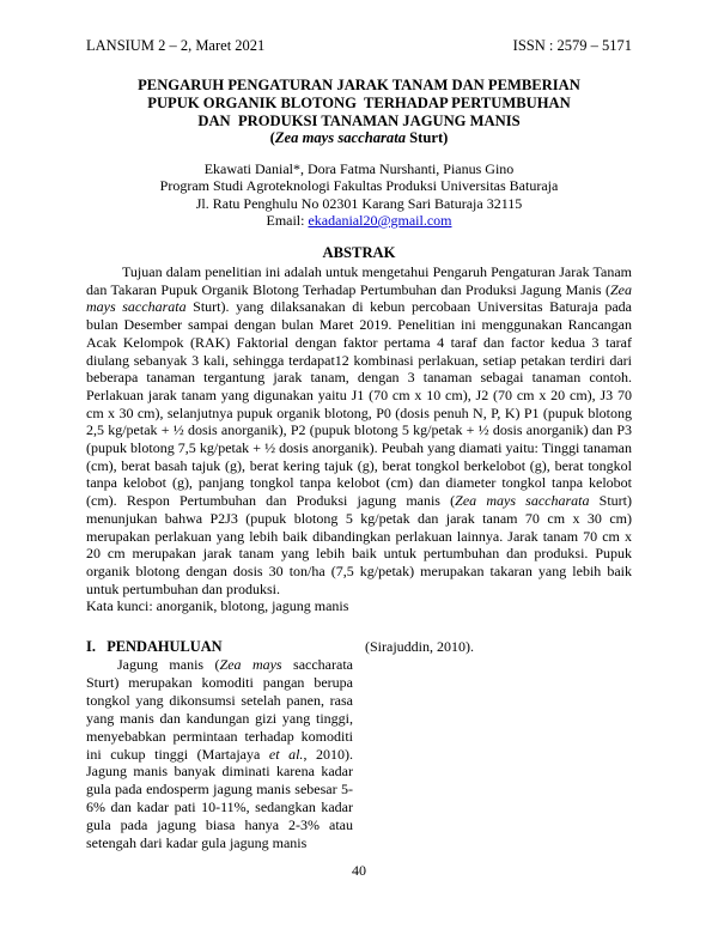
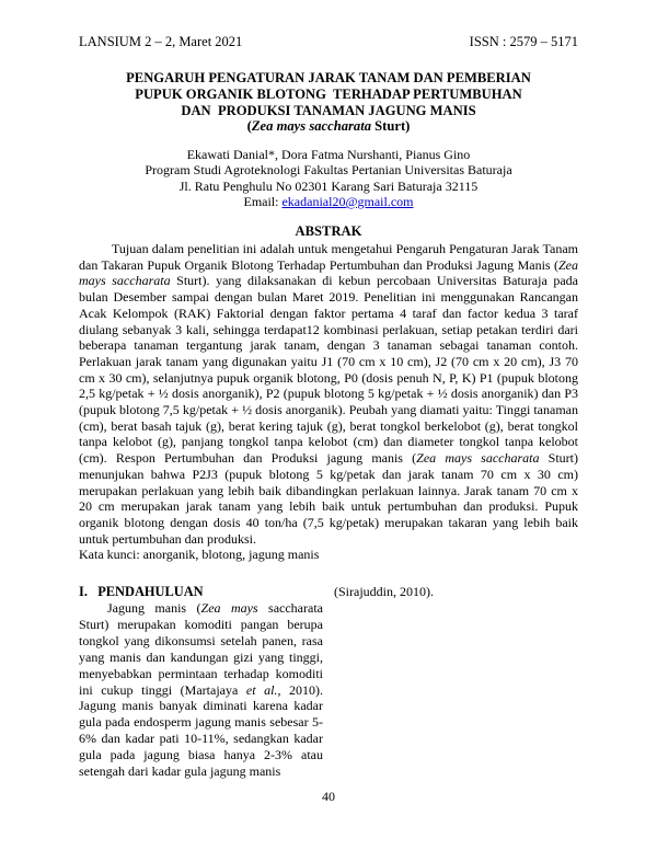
  LANSIUM 2 – 2, Maret 2021
  ISSN : 2579 – 5171
  PENGARUH PENGATURAN JARAK TANAM DAN PEMBERIAN
  PUPUK ORGANIK BLOTONG TERHADAP PERTUMBUHAN
  DAN PRODUKSI TANAMAN JAGUNG MANIS
  (Zea mays saccharata Sturt)
  Ekawati Danial*, Dora Fatma Nurshanti, Pianus Gino
- Program Studi Agroteknologi Fakultas Produksi Universitas Baturaja
+ Program Studi Agroteknologi Fakultas Pertanian Universitas Baturaja
  Jl. Ratu Penghulu No 02301 Karang Sari Baturaja 32115
  Email: ekadanial20@gmail.com
  ABSTRAK
- Tujuan dalam penelitian ini adalah untuk mengetahui Pengaruh Pengaturan Jarak Tanam dan Takaran Pupuk Organik Blotong Terhadap Pertumbuhan dan Produksi Jagung Manis (Zea mays saccharata Sturt). yang dilaksanakan di kebun percobaan Universitas Baturaja pada bulan Desember sampai dengan bulan Maret 2019. Penelitian ini menggunakan Rancangan Acak Kelompok (RAK) Faktorial dengan faktor pertama 4 taraf dan factor kedua 3 taraf diulang sebanyak 3 kali, sehingga terdapat12 kombinasi perlakuan, setiap petakan terdiri dari beberapa tanaman tergantung jarak tanam, dengan 3 tanaman sebagai tanaman contoh. Perlakuan jarak tanam yang digunakan yaitu J1 (70 cm x 10 cm), J2 (70 cm x 20 cm), J3 70 cm x 30 cm), selanjutnya pupuk organik blotong, P0 (dosis penuh N, P, K) P1 (pupuk blotong 2,5 kg/petak + ½ dosis anorganik), P2 (pupuk blotong 5 kg/petak + ½ dosis anorganik) dan P3 (pupuk blotong 7,5 kg/petak + ½ dosis anorganik). Peubah yang diamati yaitu: Tinggi tanaman (cm), berat basah tajuk (g), berat kering tajuk (g), berat tongkol berkelobot (g), berat tongkol tanpa kelobot (g), panjang tongkol tanpa kelobot (cm) dan diameter tongkol tanpa kelobot (cm). Respon Pertumbuhan dan Produksi jagung manis (Zea mays saccharata Sturt) menunjukan bahwa P2J3 (pupuk blotong 5 kg/petak dan jarak tanam 70 cm x 30 cm) merupakan perlakuan yang lebih baik dibandingkan perlakuan lainnya. Jarak tanam 70 cm x 20 cm merupakan jarak tanam yang lebih baik untuk pertumbuhan dan produksi. Pupuk organik blotong dengan dosis 30 ton/ha (7,5 kg/petak) merupakan takaran yang lebih baik untuk pertumbuhan dan produksi.
+ Tujuan dalam penelitian ini adalah untuk mengetahui Pengaruh Pengaturan Jarak Tanam dan Takaran Pupuk Organik Blotong Terhadap Pertumbuhan dan Produksi Jagung Manis (Zea mays saccharata Sturt). yang dilaksanakan di kebun percobaan Universitas Baturaja pada bulan Desember sampai dengan bulan Maret 2019. Penelitian ini menggunakan Rancangan Acak Kelompok (RAK) Faktorial dengan faktor pertama 4 taraf dan factor kedua 3 taraf diulang sebanyak 3 kali, sehingga terdapat12 kombinasi perlakuan, setiap petakan terdiri dari beberapa tanaman tergantung jarak tanam, dengan 3 tanaman sebagai tanaman contoh. Perlakuan jarak tanam yang digunakan yaitu J1 (70 cm x 10 cm), J2 (70 cm x 20 cm), J3 70 cm x 30 cm), selanjutnya pupuk organik blotong, P0 (dosis penuh N, P, K) P1 (pupuk blotong 2,5 kg/petak + ½ dosis anorganik), P2 (pupuk blotong 5 kg/petak + ½ dosis anorganik) dan P3 (pupuk blotong 7,5 kg/petak + ½ dosis anorganik). Peubah yang diamati yaitu: Tinggi tanaman (cm), berat basah tajuk (g), berat kering tajuk (g), berat tongkol berkelobot (g), berat tongkol tanpa kelobot (g), panjang tongkol tanpa kelobot (cm) dan diameter tongkol tanpa kelobot (cm). Respon Pertumbuhan dan Produksi jagung manis (Zea mays saccharata Sturt) menunjukan bahwa P2J3 (pupuk blotong 5 kg/petak dan jarak tanam 70 cm x 30 cm) merupakan perlakuan yang lebih baik dibandingkan perlakuan lainnya. Jarak tanam 70 cm x 20 cm merupakan jarak tanam yang lebih baik untuk pertumbuhan dan produksi. Pupuk organik blotong dengan dosis 40 ton/ha (7,5 kg/petak) merupakan takaran yang lebih baik untuk pertumbuhan dan produksi.
  Kata kunci: anorganik, blotong, jagung manis
  I. PENDAHULUAN
  Jagung manis (Zea mays saccharata Sturt) merupakan komoditi pangan berupa tongkol yang dikonsumsi setelah panen, rasa yang manis dan kandungan gizi yang tinggi, menyebabkan permintaan terhadap komoditi ini cukup tinggi (Martajaya et al., 2010). Jagung manis banyak diminati karena kadar gula pada endosperm jagung manis sebesar 5-6% dan kadar pati 10-11%, sedangkan kadar gula pada jagung biasa hanya 2-3% atau setengah dari kadar gula jagung manis
  (Sirajuddin, 2010).
  40
